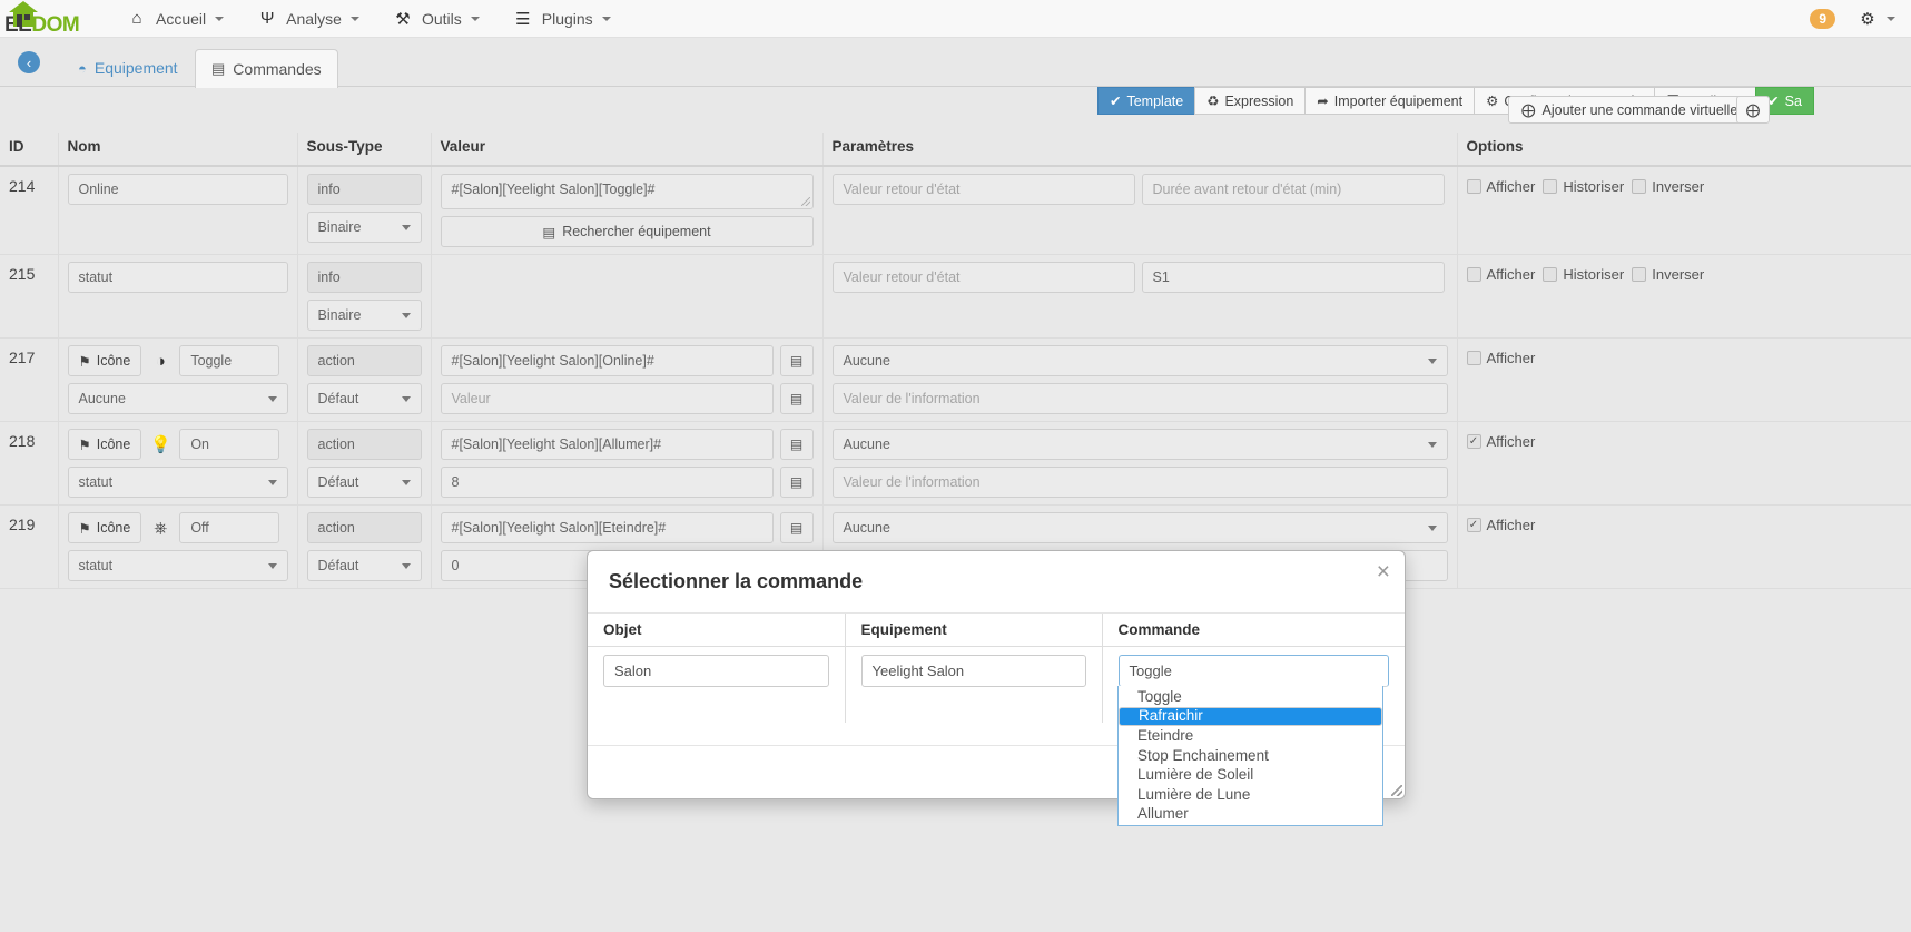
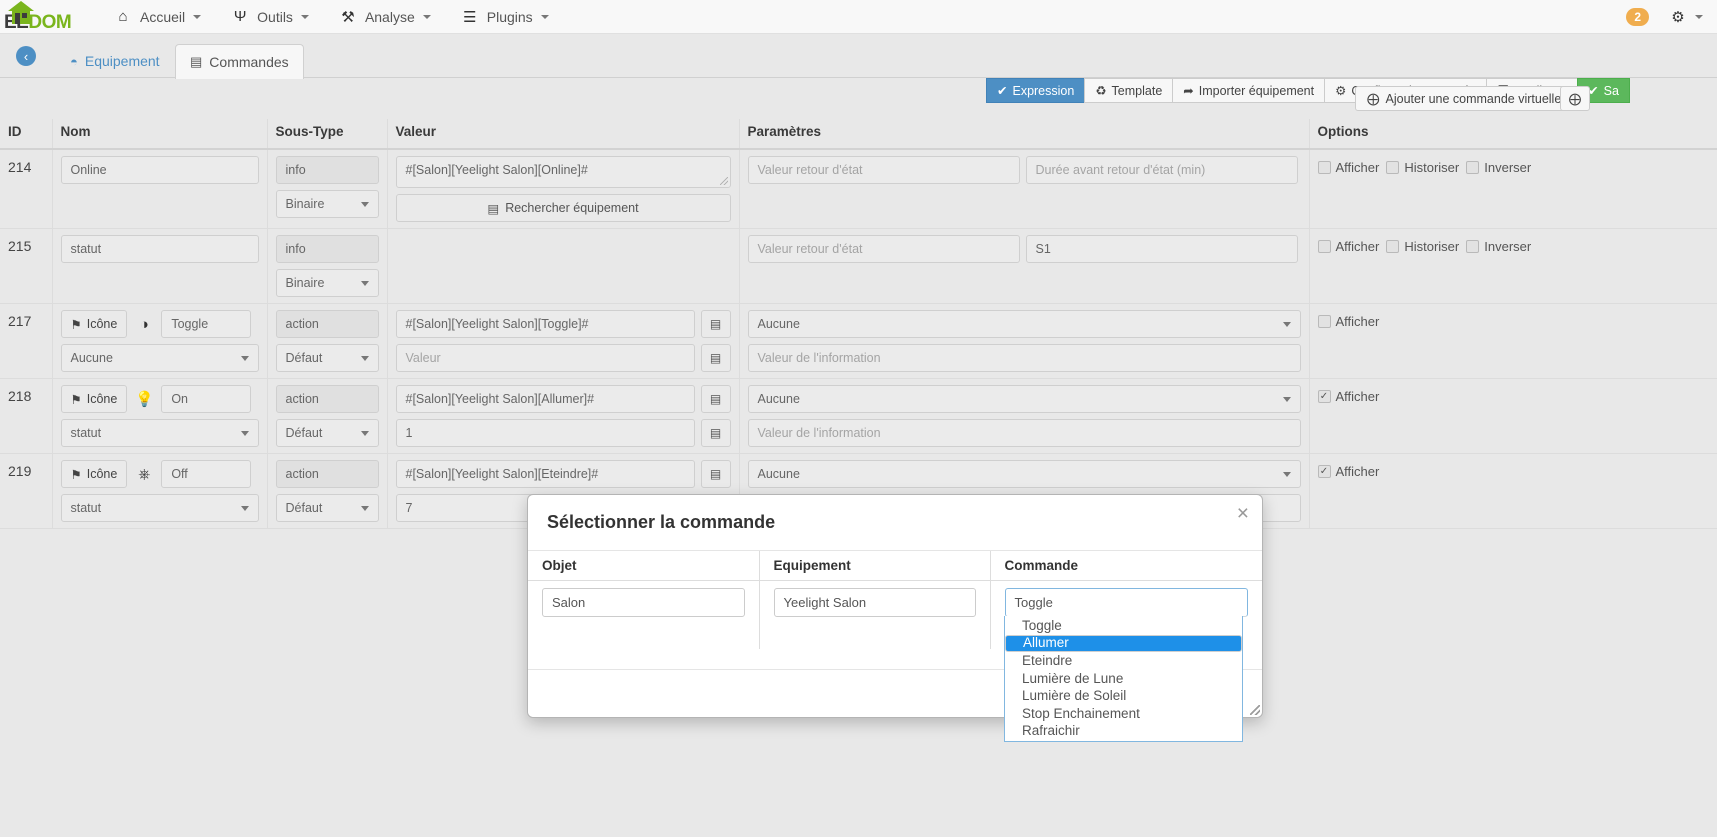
  E DOM
  ⌂
  Accueil
  Ψ
- Analyse
+ Outils
  ⚒
- Outils
+ Analyse
  ☰
  Plugins
- 9
+ 2
  ⚙
  ‹
  ◓
  Equipement
  ▤
  Commandes
  ✔
- Template
+ Expression
  ♻
- Expression
+ Template
  ➦
  Importer équipement
  ⚙
  ✔
  Sa
  ⨁
  Ajouter une commande virtuelle
  ⨁
  ID	Nom	Sous-Type	Valeur	Paramètres	Options
- 214	Online	info Binaire	#[Salon][Yeelight Salon][Toggle]# ▤ Rechercher équipement	Valeur retour d'état Durée avant retour d'état (min)	Afficher Historiser Inverser
+ 214	Online	info Binaire	#[Salon][Yeelight Salon][Online]# ▤ Rechercher équipement	Valeur retour d'état Durée avant retour d'état (min)	Afficher Historiser Inverser
  215	statut	info Binaire		Valeur retour d'état S1	Afficher Historiser Inverser
- 217	⚑ Icône ◑ Toggle Aucune	action Défaut	#[Salon][Yeelight Salon][Online]# ▤ Valeur ▤	Aucune Valeur de l'information	Afficher
+ 217	⚑ Icône ◑ Toggle Aucune	action Défaut	#[Salon][Yeelight Salon][Toggle]# ▤ Valeur ▤	Aucune Valeur de l'information	Afficher
- 218	⚑ Icône 💡 On statut	action Défaut	#[Salon][Yeelight Salon][Allumer]# ▤ 8 ▤	Aucune Valeur de l'information	✓ Afficher
+ 218	⚑ Icône 💡 On statut	action Défaut	#[Salon][Yeelight Salon][Allumer]# ▤ 1 ▤	Aucune Valeur de l'information	✓ Afficher
- 219	⚑ Icône ⎈ Off statut	action Défaut	#[Salon][Yeelight Salon][Eteindre]# ▤ 0	Aucune	✓ Afficher
+ 219	⚑ Icône ⎈ Off statut	action Défaut	#[Salon][Yeelight Salon][Eteindre]# ▤ 7	Aucune	✓ Afficher
  Sélectionner la commande
  ×
  Objet	Equipement	Commande
  Salon	Yeelight Salon	Toggle
  Toggle
- Rafraichir
+ Allumer
  Eteindre
- Stop Enchainement
+ Lumière de Lune
  Lumière de Soleil
- Lumière de Lune
+ Stop Enchainement
- Allumer
+ Rafraichir
